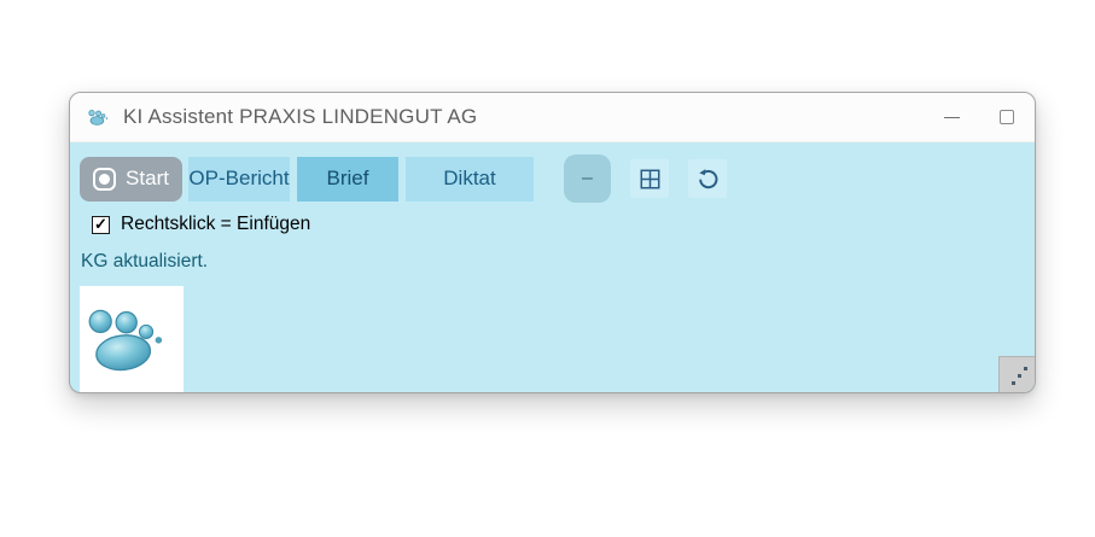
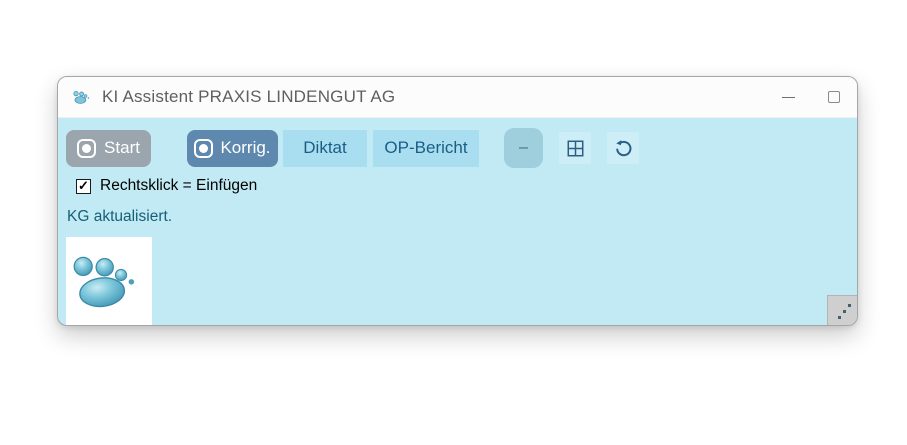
  KI Assistent PRAXIS LINDENGUT AG
  Start
+ Korrig.
- OP-Bericht
+ Diktat
- Brief
- Diktat
+ OP-Bericht
  –
  ✓
  Rechtsklick = Einfügen
  KG aktualisiert.
